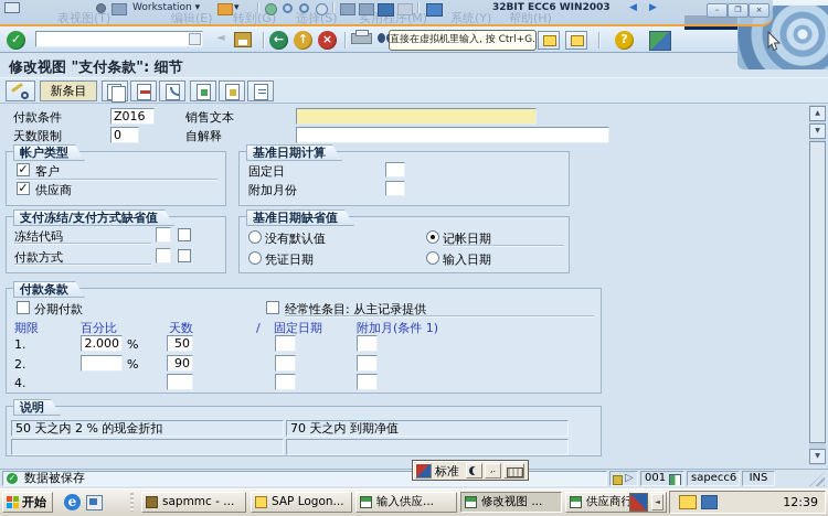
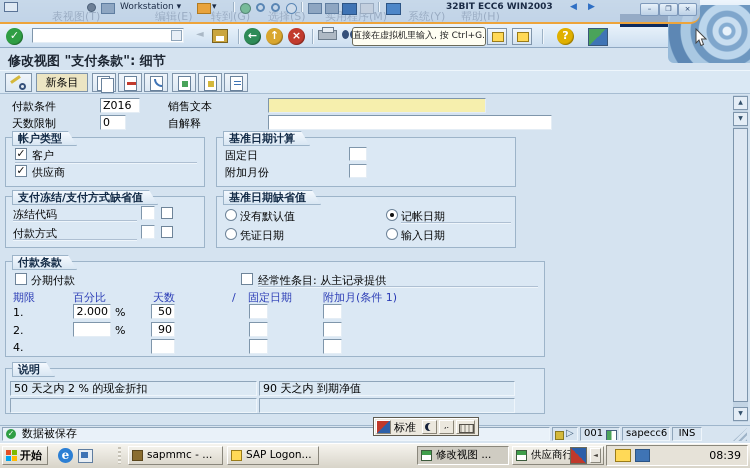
  表视图(T)
  编辑(E)
  转到(G)
  选择(S)
  实用程序(M)
  系统(Y)
  帮助(H)
  Workstation ▾
  ▾
  32BIT ECC6 WIN2003
  ◀
  ▶
  –
  ❐
  ×
  ✓
  ◄
  ←
  ↑
  ×
  ?
  直接在虚拟机里输入, 按 Ctrl+G.
  修改视图 "支付条款": 细节
  新条目
  付款条件
  Z016
  销售文本
  天数限制
  0
  自解释
  帐户类型
  ✓
  客户
  ✓
  供应商
  基准日期计算
  固定日
  附加月份
  支付冻结/支付方式缺省值
  冻结代码
  付款方式
  基准日期缺省值
  没有默认值
  记帐日期
  凭证日期
  输入日期
  付款条款
  分期付款
  经常性条目: 从主记录提供
  期限
  百分比
  天数
  /
  固定日期
  附加月(条件 1)
  1.
  2.000
  %
  50
  2.
  %
  90
  4.
  说明
  50 天之内 2 % 的现金折扣
- 70 天之内 到期净值
+ 90 天之内 到期净值
  ✓
  数据被保存
  ▷
  001
  sapecc6
  INS
  标准
  ,.
  开始
  e
  sapmmc - ...
  SAP Logon...
- 输入供应...
  修改视图 ...
- 12:39
+ 08:39
